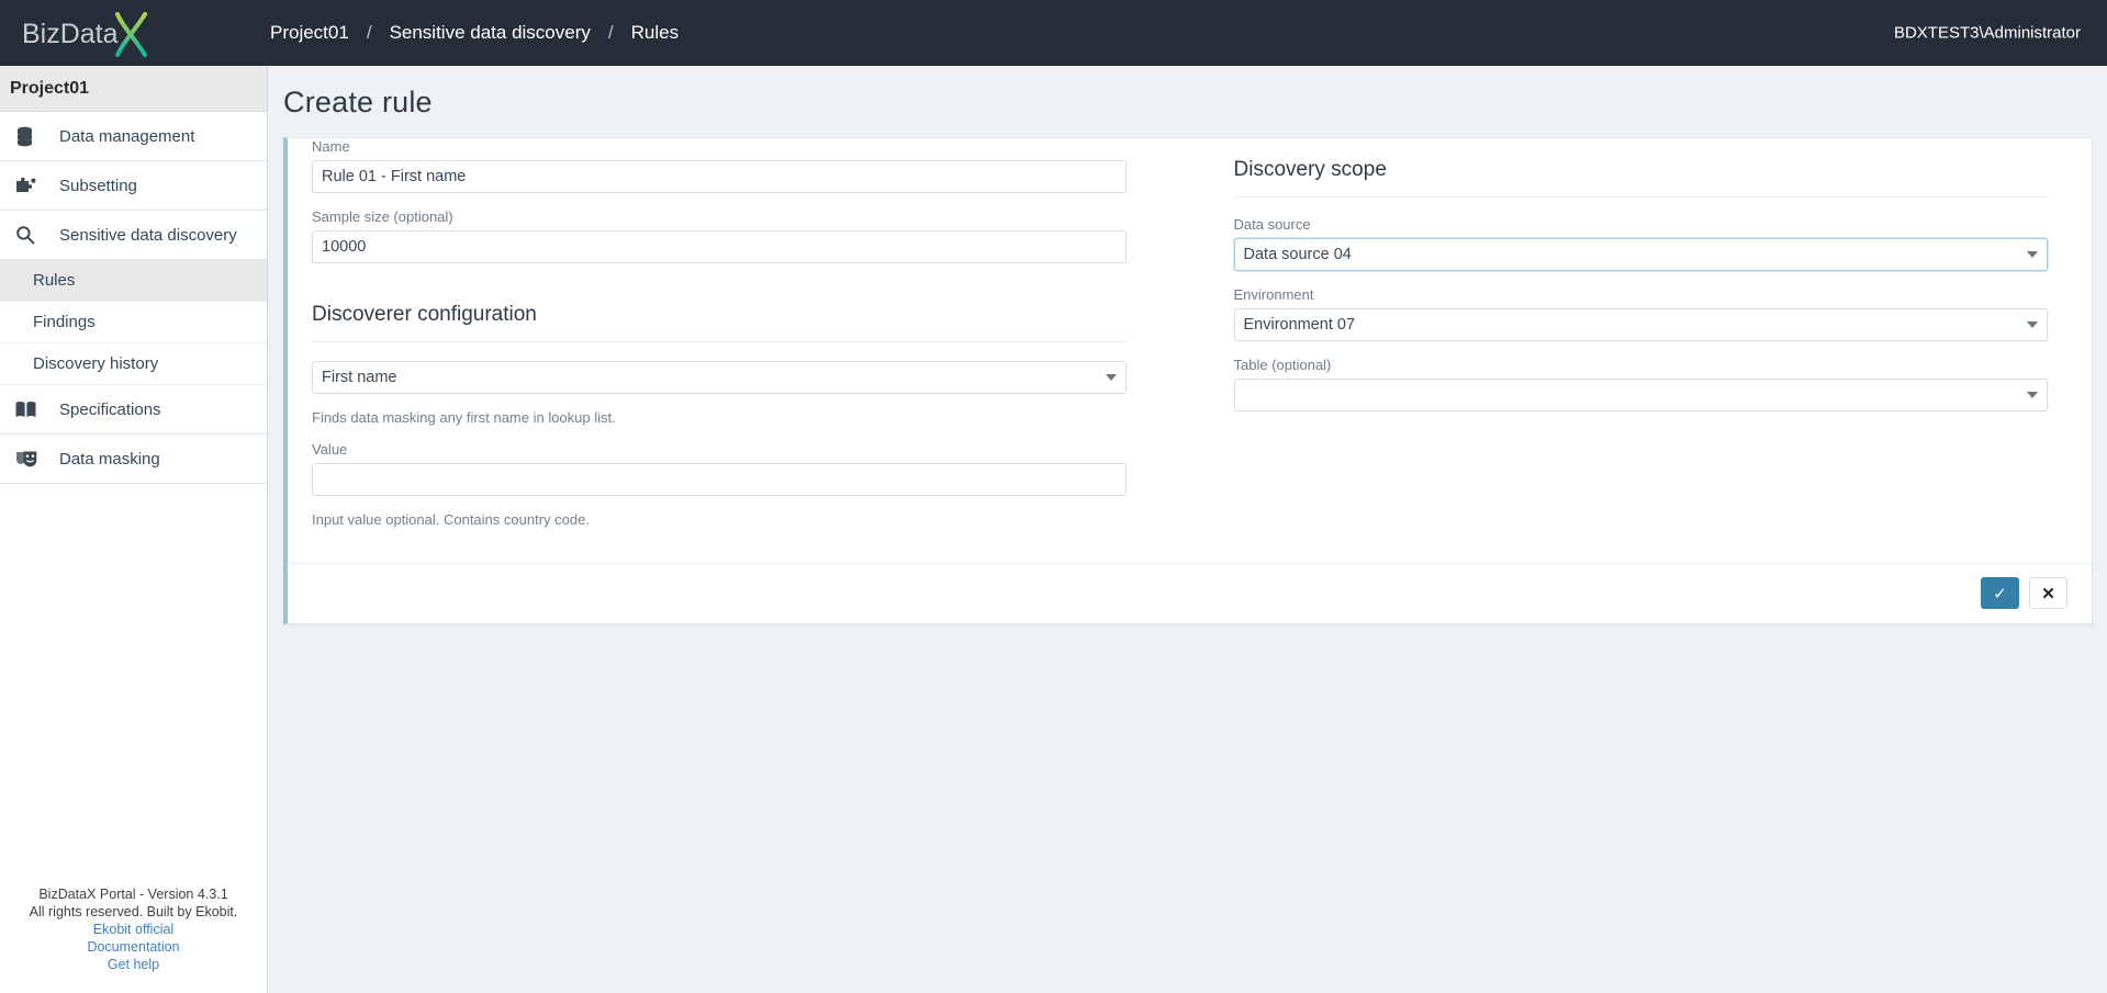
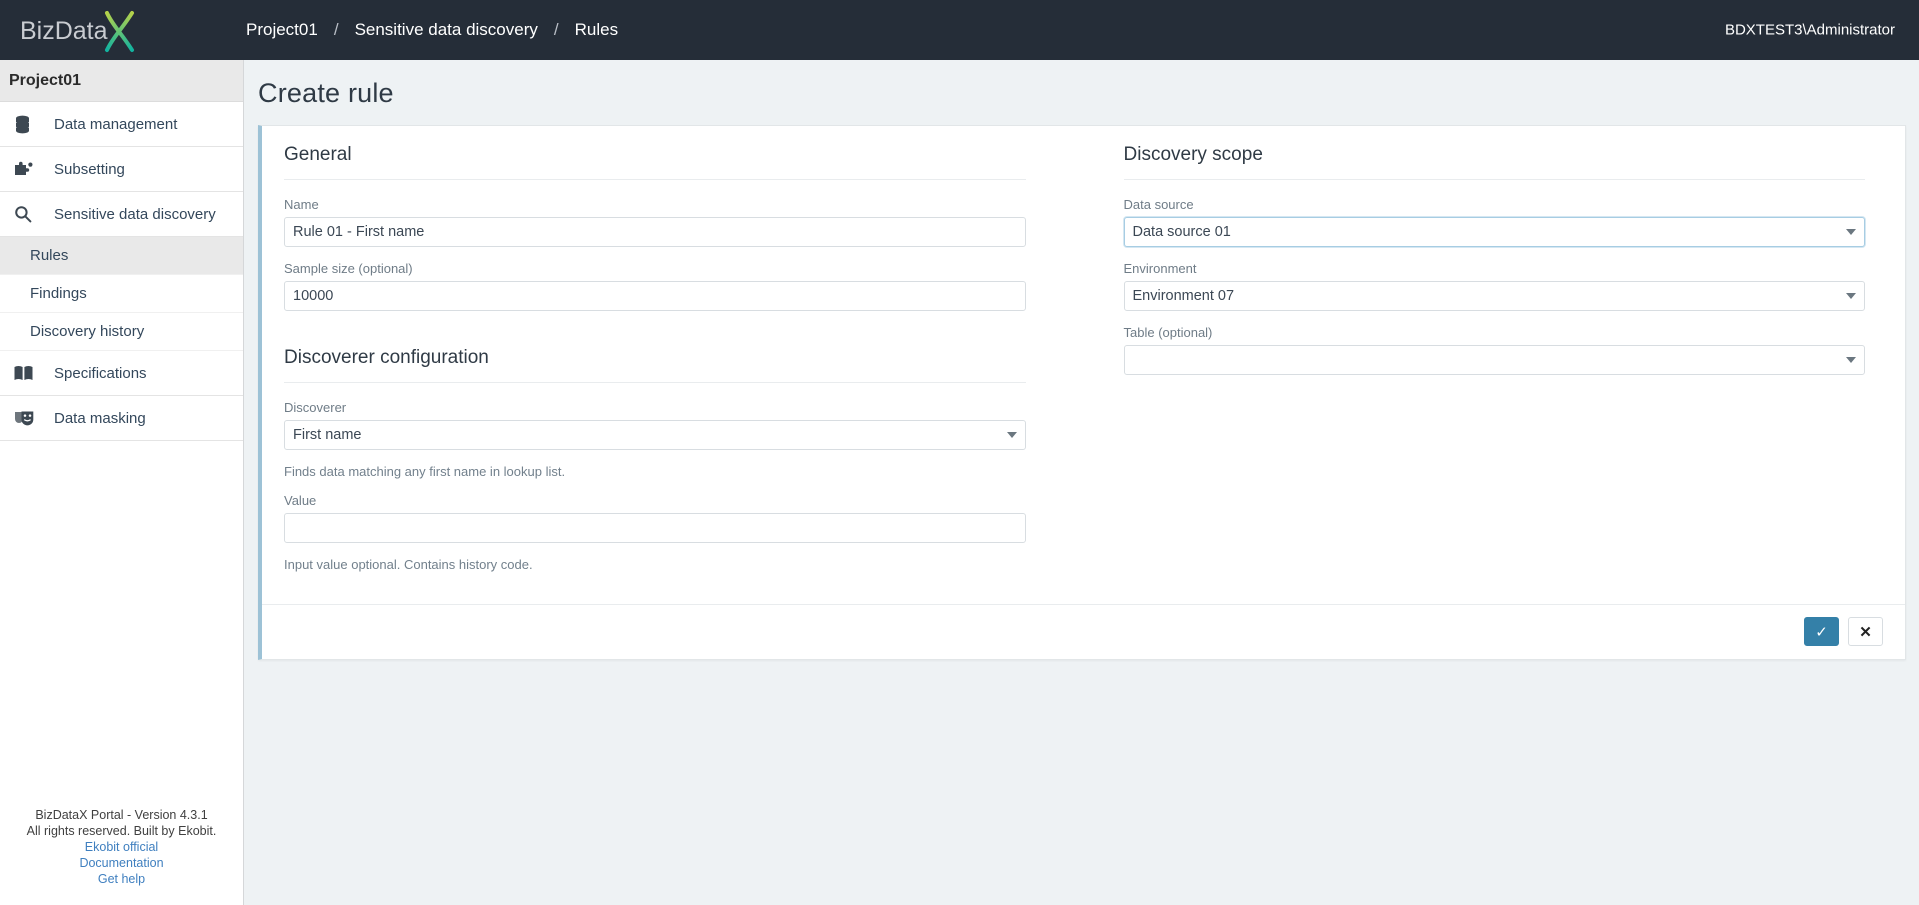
  BizData
  Project01
  /
  Sensitive data discovery
  /
  Rules
  BDXTEST3\Administrator
  Project01
  Data management
  Subsetting
  Sensitive data discovery
  Rules
  Findings
  Discovery history
  Specifications
  Data masking
  BizDataX Portal - Version 4.3.1
  All rights reserved. Built by Ekobit.
  Ekobit official
  Documentation
  Get help
  Create rule
+ General
  Name
  Rule 01 - First name
  Sample size (optional)
  10000
  Discoverer configuration
+ Discoverer
  First name
- Finds data masking any first name in lookup list.
+ Finds data matching any first name in lookup list.
  Value
- Input value optional. Contains country code.
+ Input value optional. Contains history code.
  Discovery scope
  Data source
- Data source 04
+ Data source 01
  Environment
  Environment 07
  Table (optional)
  ✓
  ✕
